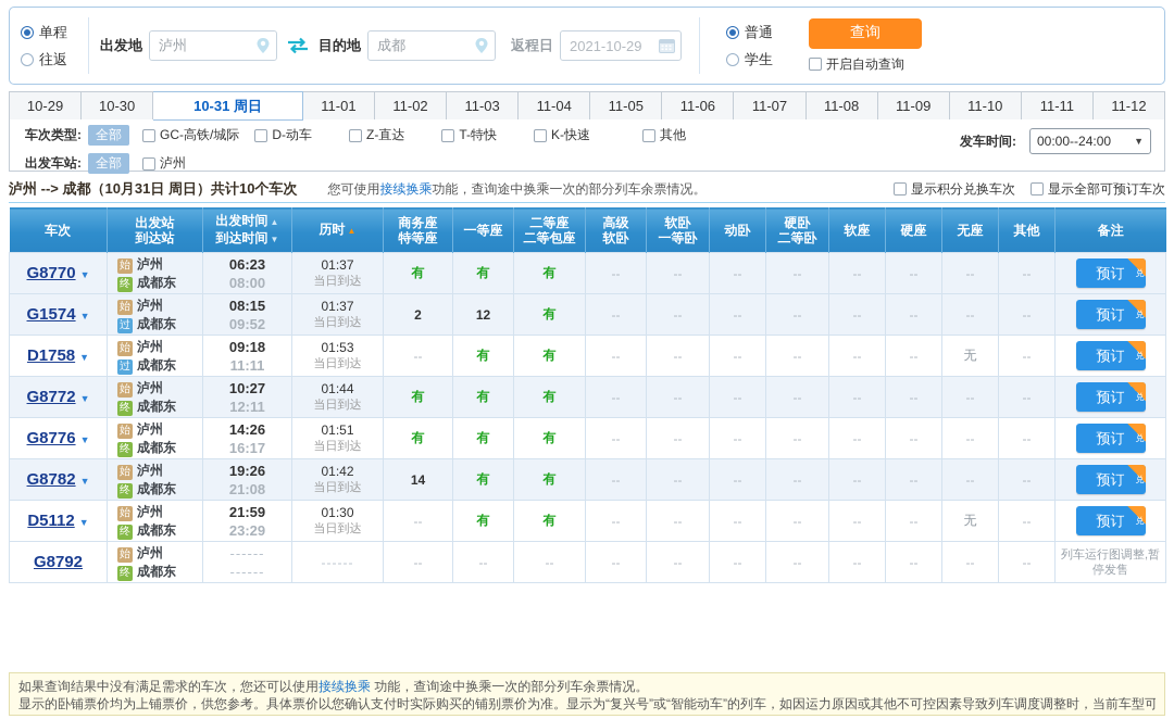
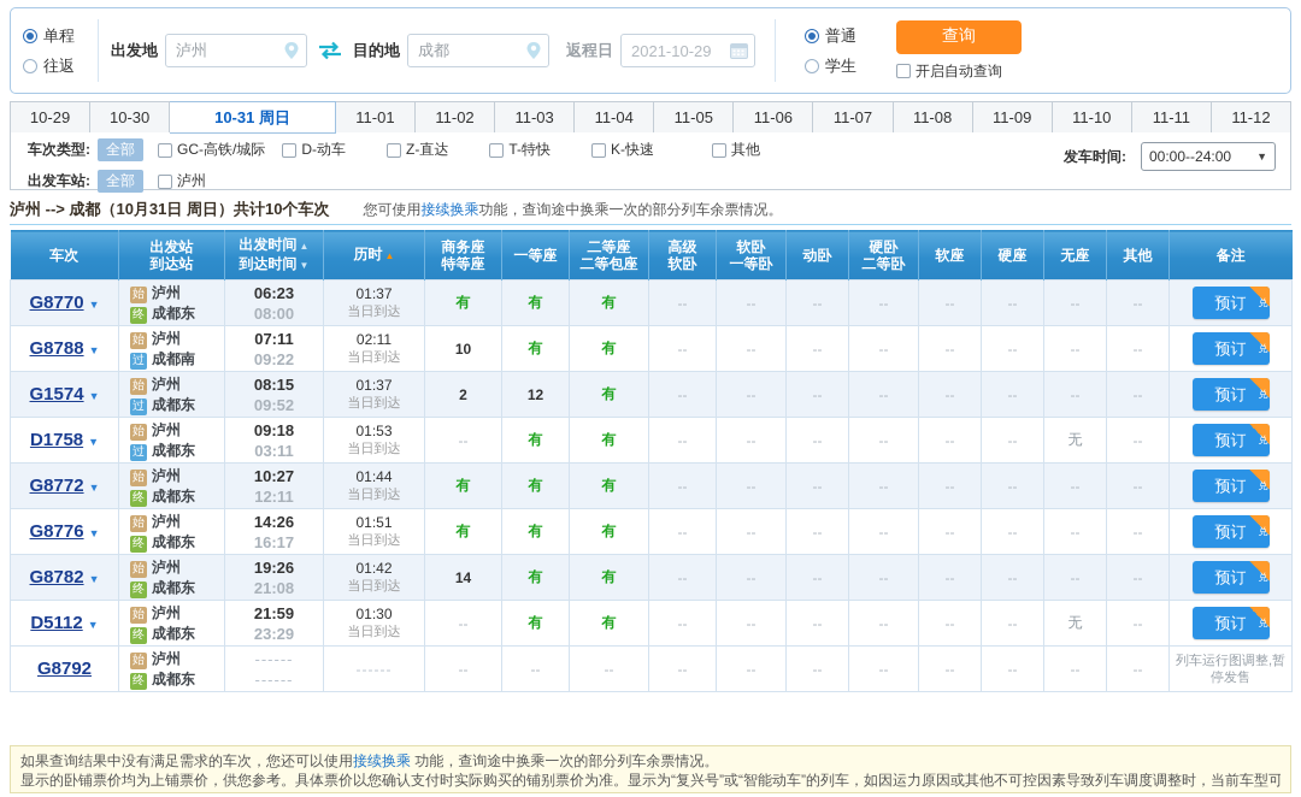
  单程
  往返
  出发地
  泸州
  目的地
  成都
  返程日
  2021-10-29
  普通
  学生
  查询
  开启自动查询
  10-29
  10-30
  10-31 周日
  11-01
  11-02
  11-03
  11-04
  11-05
  11-06
  11-07
  11-08
  11-09
  11-10
  11-11
  11-12
  车次类型:
  全部
  GC-高铁/城际
  D-动车
  Z-直达
  T-特快
  K-快速
  其他
  出发车站:
  全部
  泸州
  发车时间:
  00:00--24:00
  ▼
  泸州 --> 成都（10月31日 周日）共计10个车次
  您可使用接续换乘功能，查询途中换乘一次的部分列车余票情况。
- 显示积分兑换车次
- 显示全部可预订车次
  车次	出发站到达站	出发时间 ▲到达时间 ▼	历时 ▲	商务座特等座	一等座	二等座二等包座	高级软卧	软卧一等卧	动卧	硬卧二等卧	软座	硬座	无座	其他	备注
  G8770 ▼	始 泸州终 成都东	06:2308:00	01:37当日到达	有	有	有	--	--	--	--	--	--	--	--	预订 兑
+ G8788 ▼	始 泸州过 成都南	07:1109:22	02:11当日到达	10	有	有	--	--	--	--	--	--	--	--	预订 兑
  G1574 ▼	始 泸州过 成都东	08:1509:52	01:37当日到达	2	12	有	--	--	--	--	--	--	--	--	预订 兑
- D1758 ▼	始 泸州过 成都东	09:1811:11	01:53当日到达	--	有	有	--	--	--	--	--	--	无	--	预订 兑
+ D1758 ▼	始 泸州过 成都东	09:1803:11	01:53当日到达	--	有	有	--	--	--	--	--	--	无	--	预订 兑
  G8772 ▼	始 泸州终 成都东	10:2712:11	01:44当日到达	有	有	有	--	--	--	--	--	--	--	--	预订 兑
  G8776 ▼	始 泸州终 成都东	14:2616:17	01:51当日到达	有	有	有	--	--	--	--	--	--	--	--	预订 兑
  G8782 ▼	始 泸州终 成都东	19:2621:08	01:42当日到达	14	有	有	--	--	--	--	--	--	--	--	预订 兑
  D5112 ▼	始 泸州终 成都东	21:5923:29	01:30当日到达	--	有	有	--	--	--	--	--	--	无	--	预订 兑
  G8792	始 泸州终 成都东	------------	------	--	--	--	--	--	--	--	--	--	--	--	列车运行图调整,暂停发售
  如果查询结果中没有满足需求的车次，您还可以使用接续换乘 功能，查询途中换乘一次的部分列车余票情况。
  显示的卧铺票价均为上铺票价，供您参考。具体票价以您确认支付时实际购买的铺别票价为准。显示为“复兴号”或“智能动车”的列车，如因运力原因或其他不可控因素导致列车调度调整时，当前车型可
